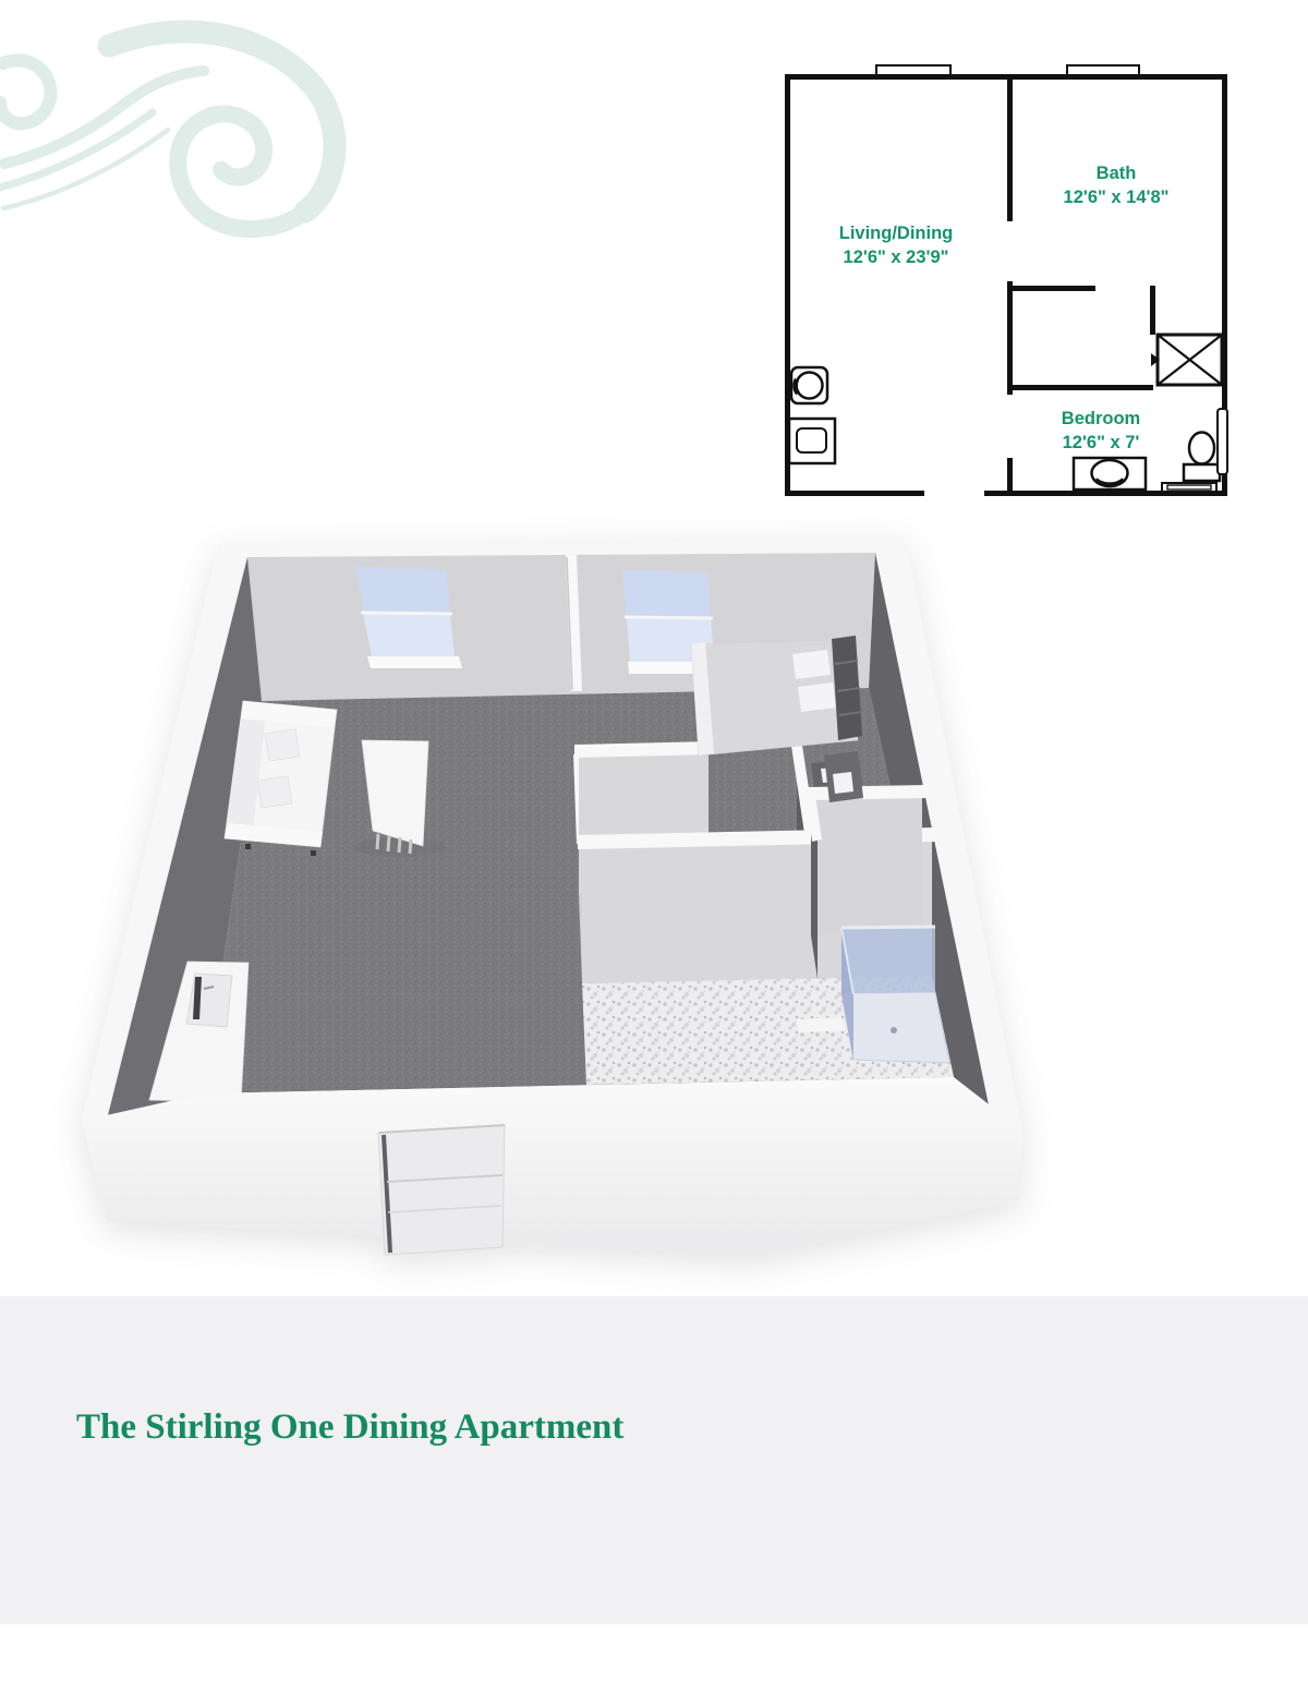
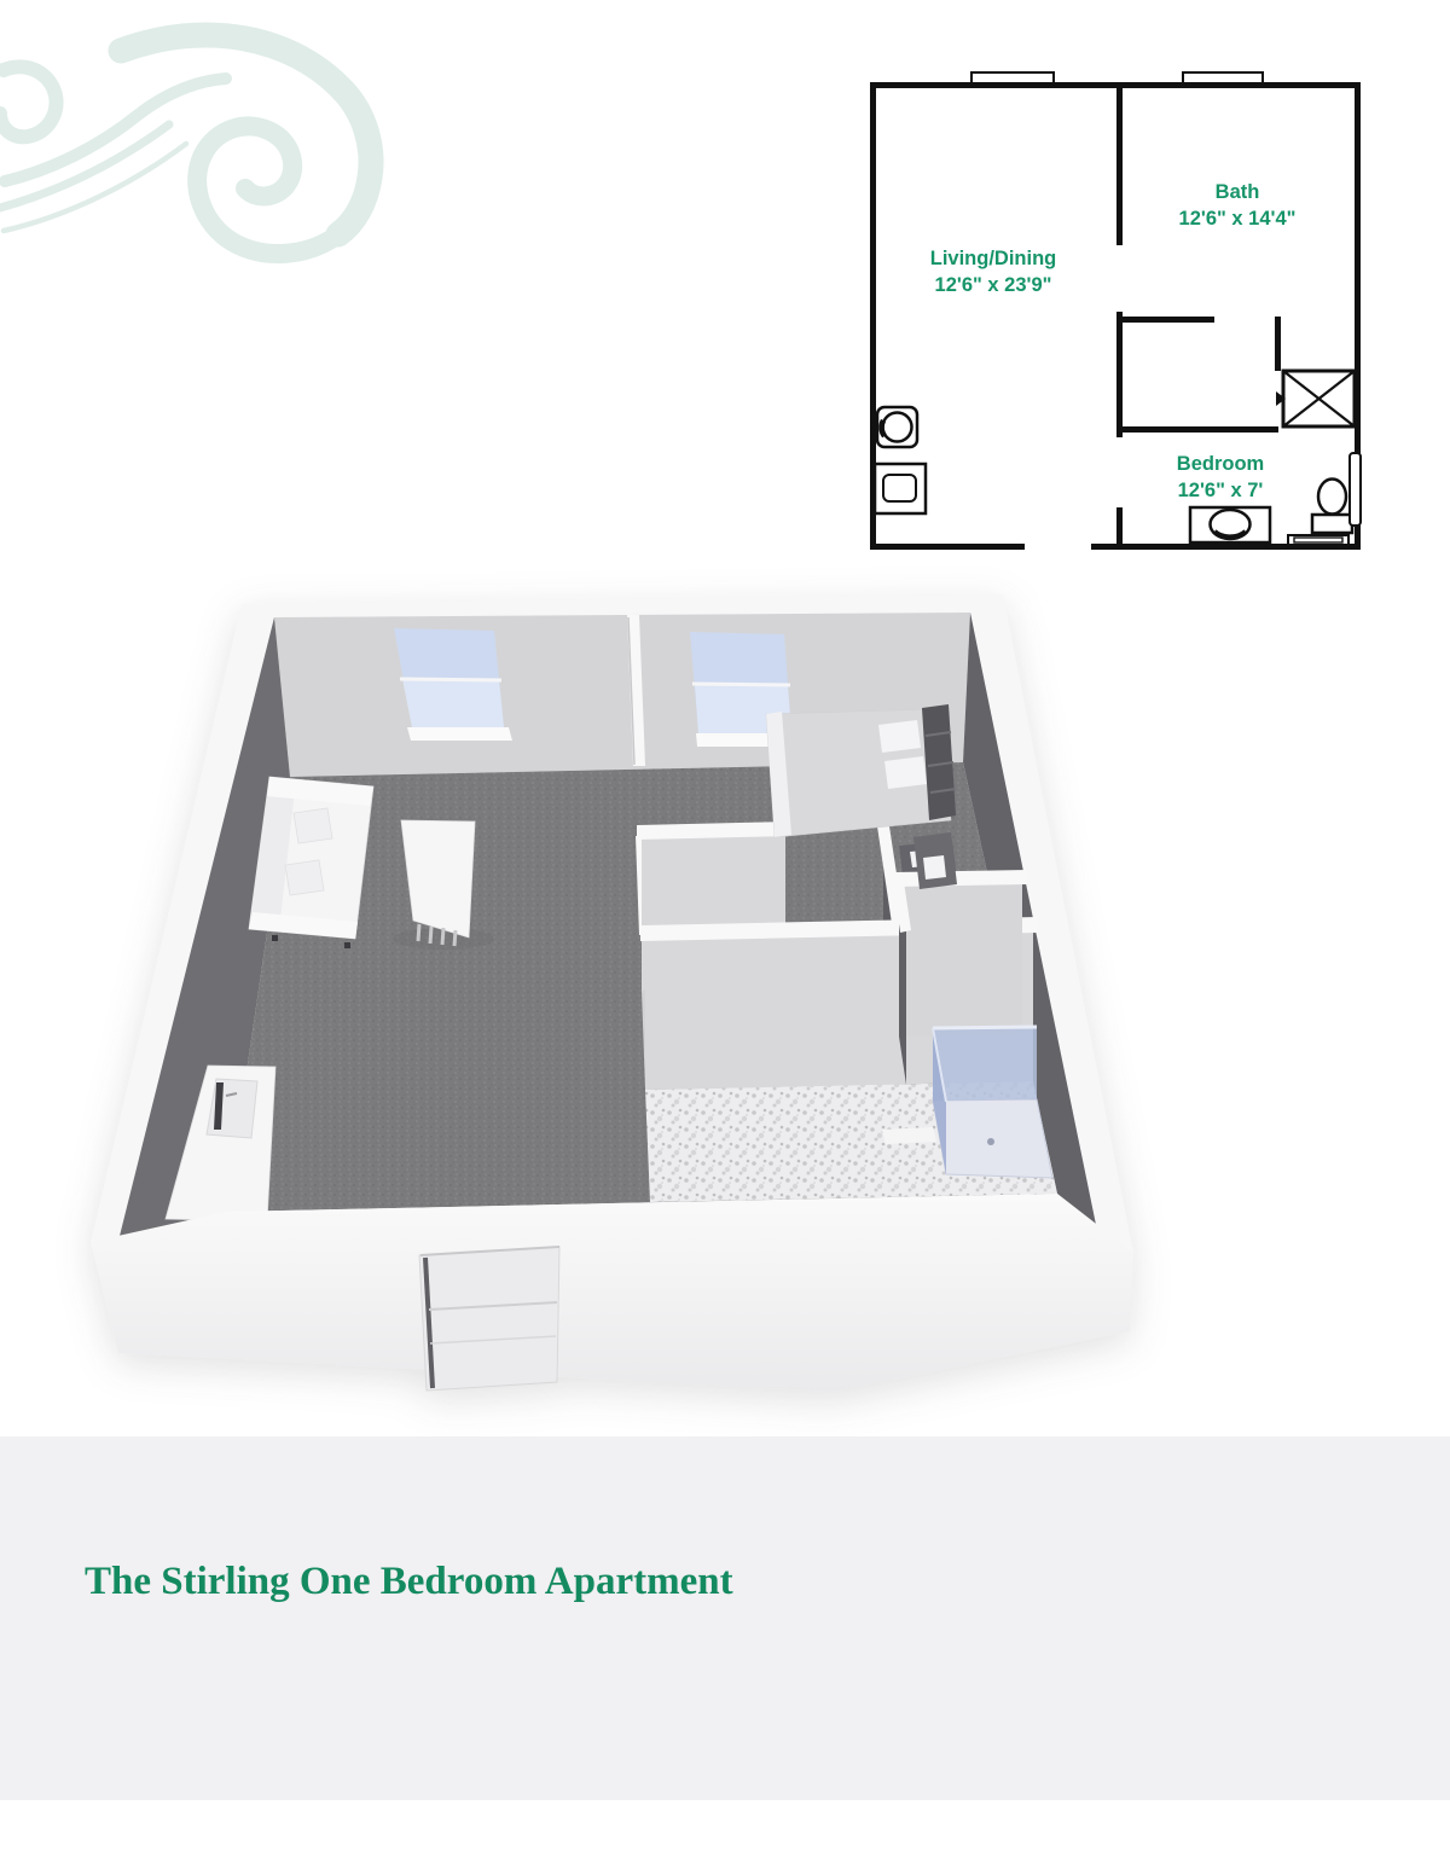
  Living/Dining
  12'6" x 23'9"
  Bath
- 12'6" x 14'8"
+ 12'6" x 14'4"
  Bedroom
  12'6" x 7'
- The Stirling One Dining Apartment
+ The Stirling One Bedroom Apartment
